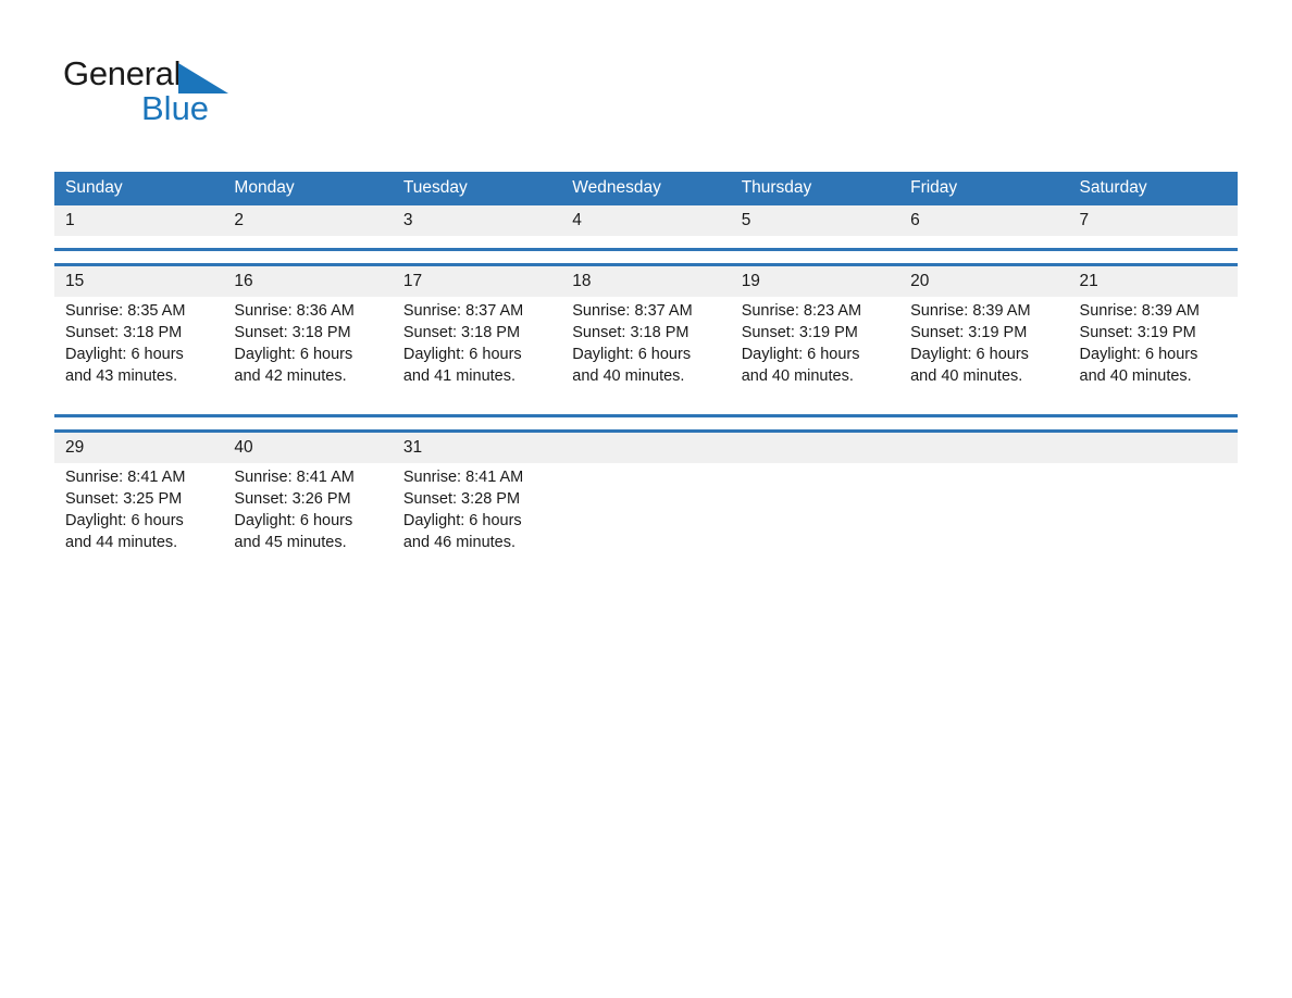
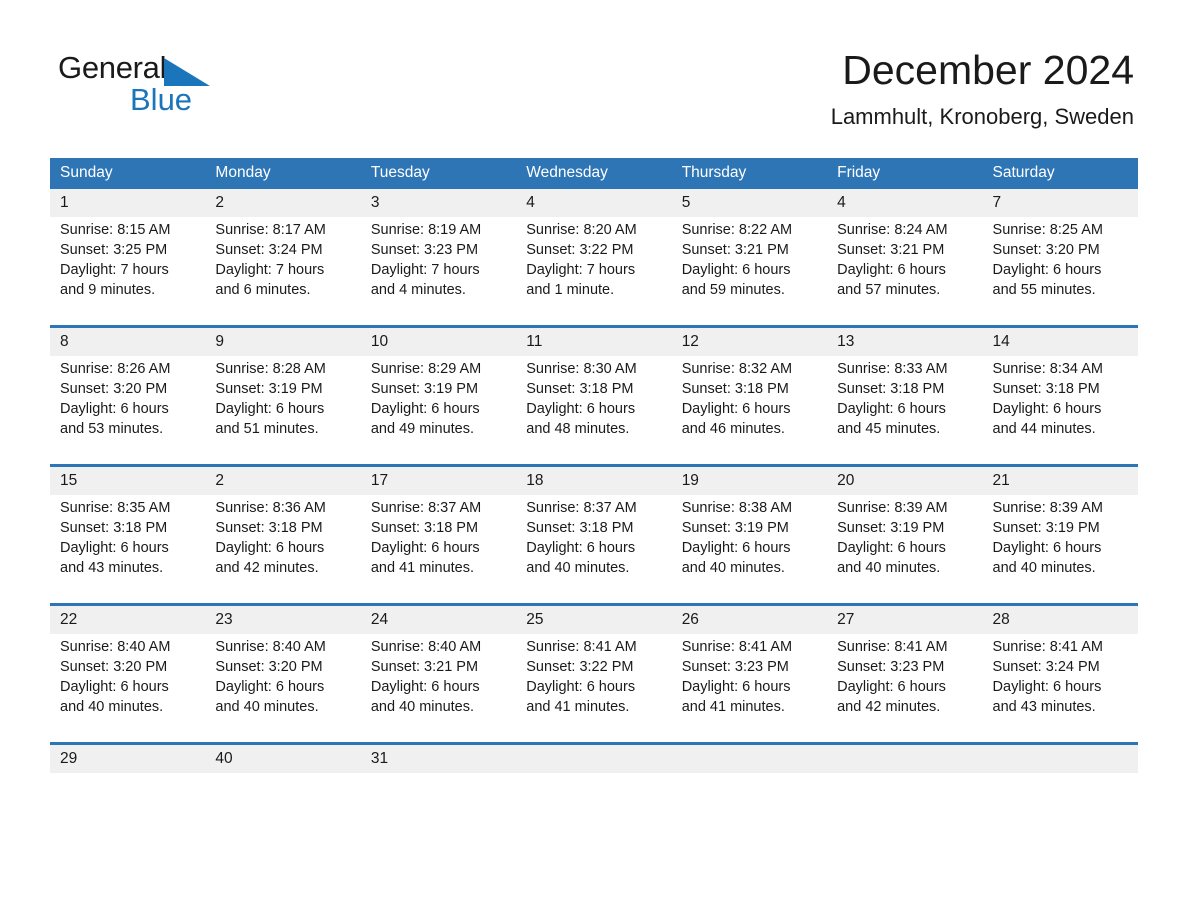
  General
  Blue
+ December 2024
+ Lammhult, Kronoberg, Sweden
  Sunday	Monday	Tuesday	Wednesday	Thursday	Friday	Saturday
- 1	2	3	4	5	6	7
+ 1	2	3	4	5	4	7
+ Sunrise: 8:15 AM Sunset: 3:25 PM Daylight: 7 hours and 9 minutes.	Sunrise: 8:17 AM Sunset: 3:24 PM Daylight: 7 hours and 6 minutes.	Sunrise: 8:19 AM Sunset: 3:23 PM Daylight: 7 hours and 4 minutes.	Sunrise: 8:20 AM Sunset: 3:22 PM Daylight: 7 hours and 1 minute.	Sunrise: 8:22 AM Sunset: 3:21 PM Daylight: 6 hours and 59 minutes.	Sunrise: 8:24 AM Sunset: 3:21 PM Daylight: 6 hours and 57 minutes.	Sunrise: 8:25 AM Sunset: 3:20 PM Daylight: 6 hours and 55 minutes.
+ 8	9	10	11	12	13	14
+ Sunrise: 8:26 AM Sunset: 3:20 PM Daylight: 6 hours and 53 minutes.	Sunrise: 8:28 AM Sunset: 3:19 PM Daylight: 6 hours and 51 minutes.	Sunrise: 8:29 AM Sunset: 3:19 PM Daylight: 6 hours and 49 minutes.	Sunrise: 8:30 AM Sunset: 3:18 PM Daylight: 6 hours and 48 minutes.	Sunrise: 8:32 AM Sunset: 3:18 PM Daylight: 6 hours and 46 minutes.	Sunrise: 8:33 AM Sunset: 3:18 PM Daylight: 6 hours and 45 minutes.	Sunrise: 8:34 AM Sunset: 3:18 PM Daylight: 6 hours and 44 minutes.
- 15	16	17	18	19	20	21
+ 15	2	17	18	19	20	21
- Sunrise: 8:35 AM Sunset: 3:18 PM Daylight: 6 hours and 43 minutes.	Sunrise: 8:36 AM Sunset: 3:18 PM Daylight: 6 hours and 42 minutes.	Sunrise: 8:37 AM Sunset: 3:18 PM Daylight: 6 hours and 41 minutes.	Sunrise: 8:37 AM Sunset: 3:18 PM Daylight: 6 hours and 40 minutes.	Sunrise: 8:23 AM Sunset: 3:19 PM Daylight: 6 hours and 40 minutes.	Sunrise: 8:39 AM Sunset: 3:19 PM Daylight: 6 hours and 40 minutes.	Sunrise: 8:39 AM Sunset: 3:19 PM Daylight: 6 hours and 40 minutes.
+ Sunrise: 8:35 AM Sunset: 3:18 PM Daylight: 6 hours and 43 minutes.	Sunrise: 8:36 AM Sunset: 3:18 PM Daylight: 6 hours and 42 minutes.	Sunrise: 8:37 AM Sunset: 3:18 PM Daylight: 6 hours and 41 minutes.	Sunrise: 8:37 AM Sunset: 3:18 PM Daylight: 6 hours and 40 minutes.	Sunrise: 8:38 AM Sunset: 3:19 PM Daylight: 6 hours and 40 minutes.	Sunrise: 8:39 AM Sunset: 3:19 PM Daylight: 6 hours and 40 minutes.	Sunrise: 8:39 AM Sunset: 3:19 PM Daylight: 6 hours and 40 minutes.
+ 22	23	24	25	26	27	28
+ Sunrise: 8:40 AM Sunset: 3:20 PM Daylight: 6 hours and 40 minutes.	Sunrise: 8:40 AM Sunset: 3:20 PM Daylight: 6 hours and 40 minutes.	Sunrise: 8:40 AM Sunset: 3:21 PM Daylight: 6 hours and 40 minutes.	Sunrise: 8:41 AM Sunset: 3:22 PM Daylight: 6 hours and 41 minutes.	Sunrise: 8:41 AM Sunset: 3:23 PM Daylight: 6 hours and 41 minutes.	Sunrise: 8:41 AM Sunset: 3:23 PM Daylight: 6 hours and 42 minutes.	Sunrise: 8:41 AM Sunset: 3:24 PM Daylight: 6 hours and 43 minutes.
  29	40	31
- Sunrise: 8:41 AM Sunset: 3:25 PM Daylight: 6 hours and 44 minutes.	Sunrise: 8:41 AM Sunset: 3:26 PM Daylight: 6 hours and 45 minutes.	Sunrise: 8:41 AM Sunset: 3:28 PM Daylight: 6 hours and 46 minutes.
